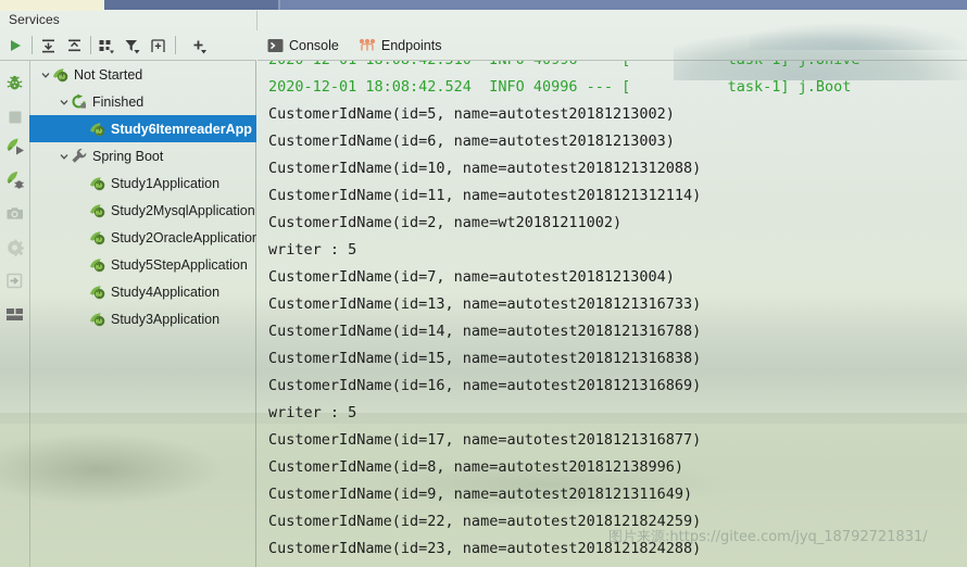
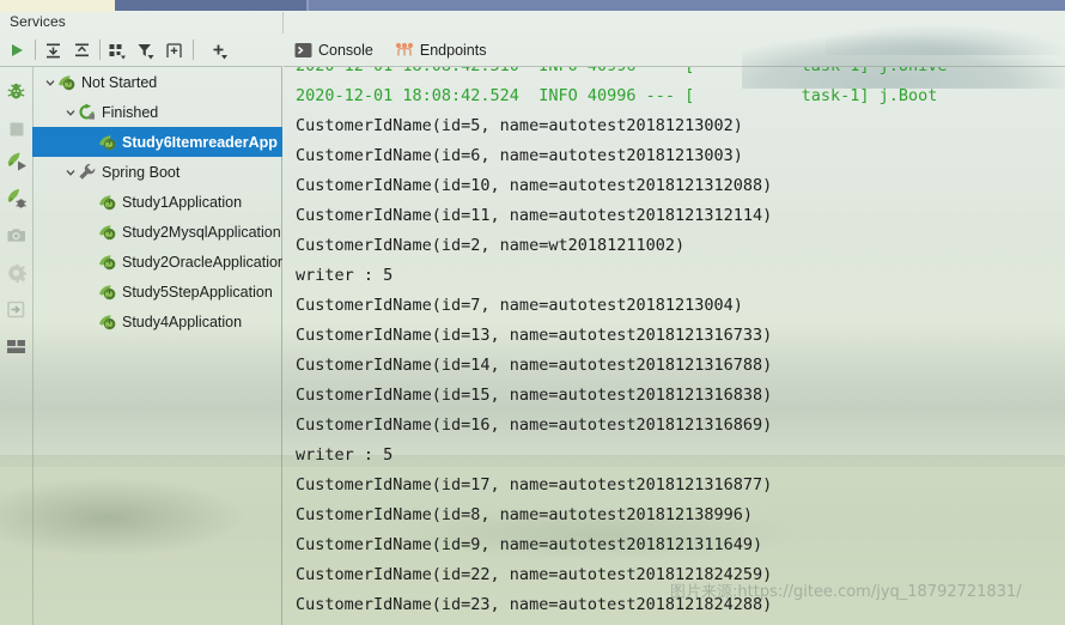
  Services
  Not Started
  Finished
  Study6ItemreaderApp
  Spring Boot
  Study1Application
  Study2MysqlApplication
  Study2OracleApplication
  Study5StepApplication
  Study4Application
- Study3Application
  Console
  Endpoints
  2020-12-01 18:08:42.524 INFO 40996 --- [ task-1] j.Boot
  CustomerIdName(id=5, name=autotest20181213002)
  CustomerIdName(id=6, name=autotest20181213003)
  CustomerIdName(id=10, name=autotest2018121312088)
  CustomerIdName(id=11, name=autotest2018121312114)
  CustomerIdName(id=2, name=wt20181211002)
  writer : 5
  CustomerIdName(id=7, name=autotest20181213004)
  CustomerIdName(id=13, name=autotest2018121316733)
  CustomerIdName(id=14, name=autotest2018121316788)
  CustomerIdName(id=15, name=autotest2018121316838)
  CustomerIdName(id=16, name=autotest2018121316869)
  writer : 5
  CustomerIdName(id=17, name=autotest2018121316877)
  CustomerIdName(id=8, name=autotest201812138996)
  CustomerIdName(id=9, name=autotest2018121311649)
  CustomerIdName(id=22, name=autotest2018121824259)
  CustomerIdName(id=23, name=autotest2018121824288)
  图片来源:https://gitee.com/jyq_18792721831/
